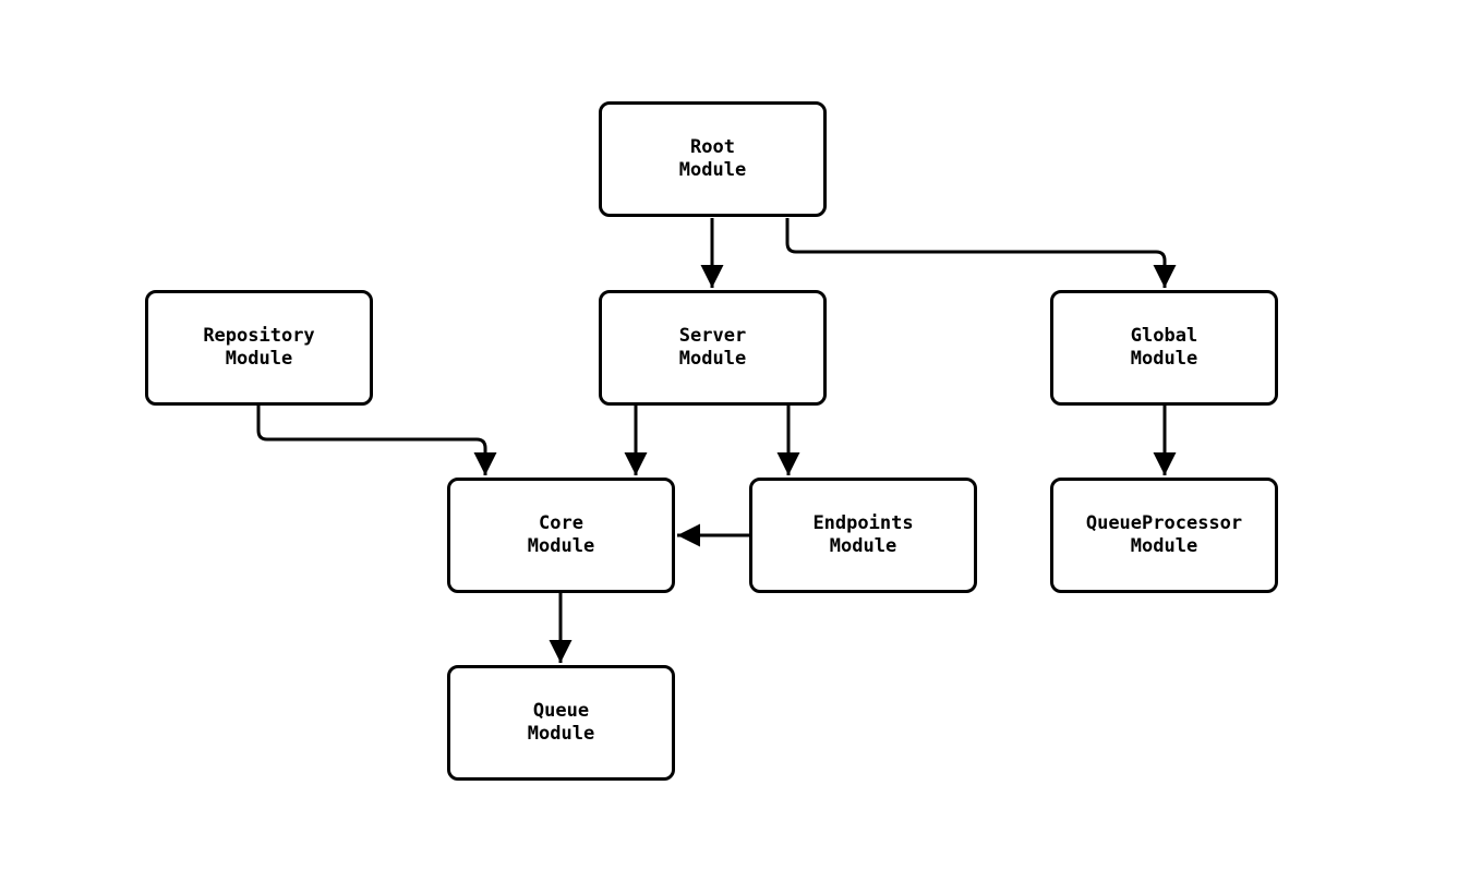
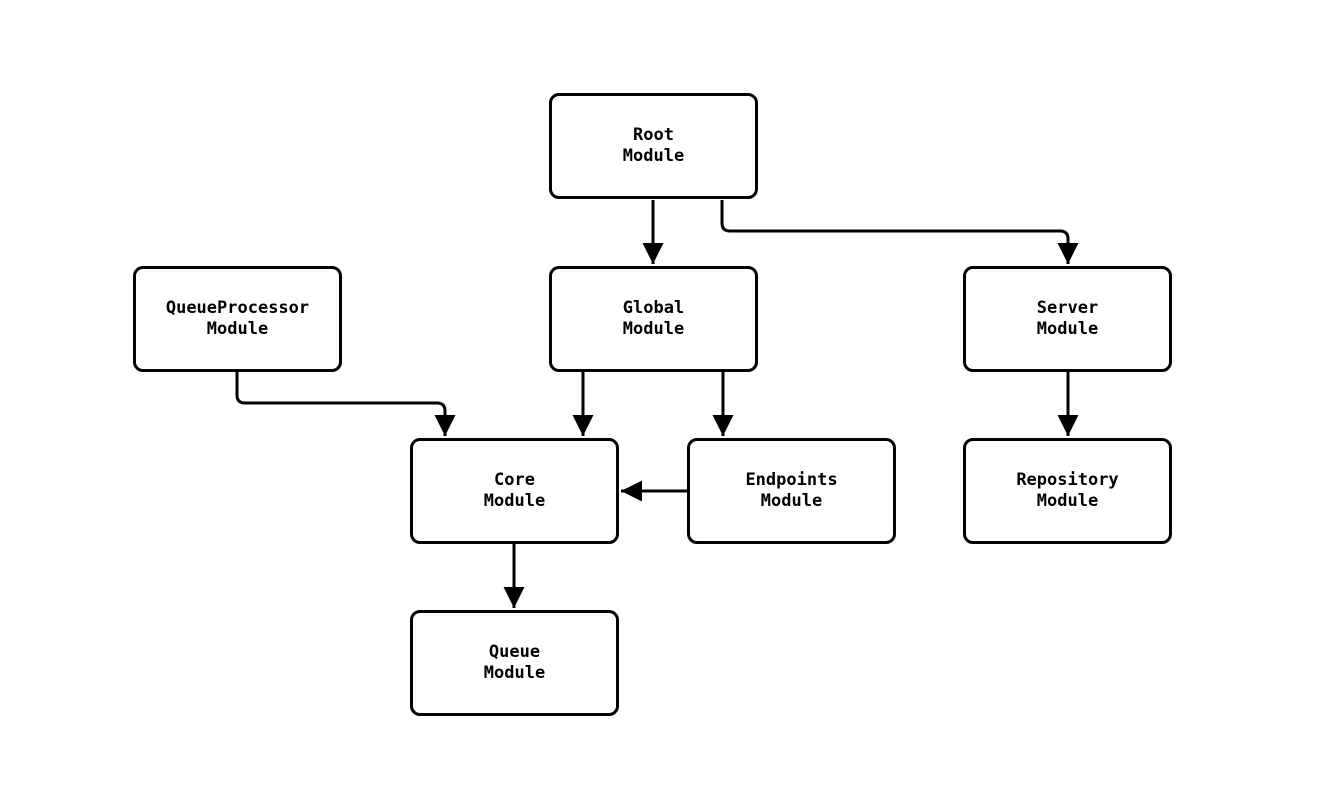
  Root
  Module
- Repository
+ QueueProcessor
  Module
- Server
+ Global
  Module
- Global
+ Server
  Module
  Core
  Module
  Endpoints
  Module
- QueueProcessor
+ Repository
  Module
  Queue
  Module
